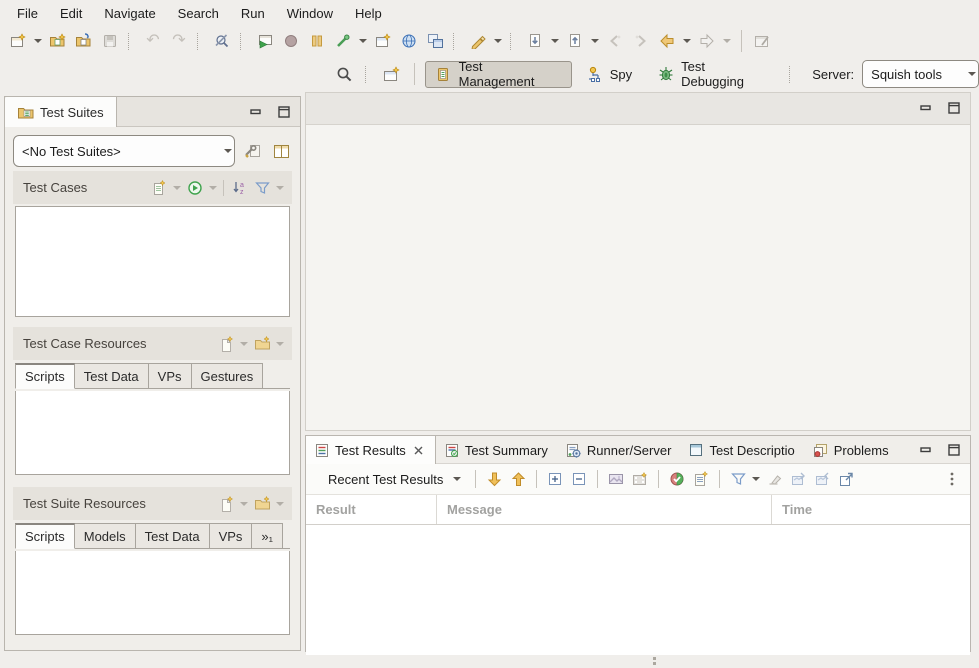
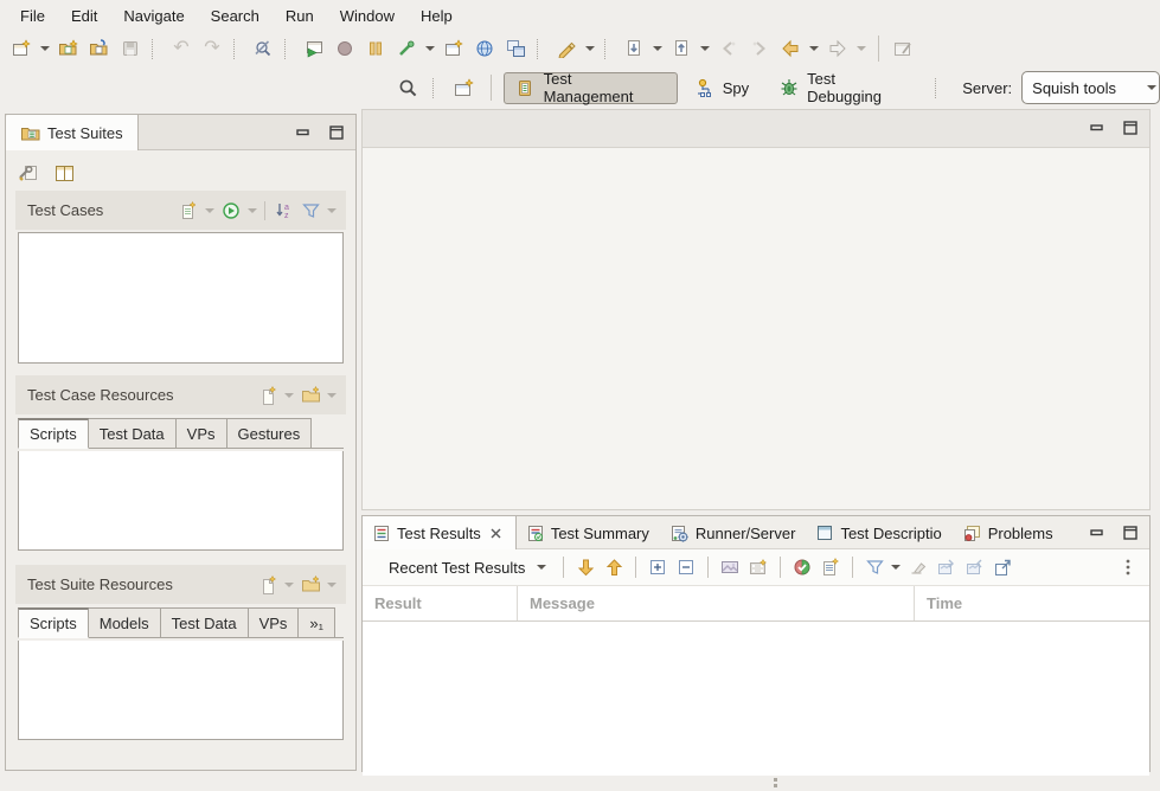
  File
  Edit
  Navigate
  Search
  Run
  Window
  Help
  ↶
  ↷
  Test Management
  Spy
  Test Debugging
  Server:
  Squish tools
  Test Suites
- <No Test Suites>
  Test Cases
  Test Case Resources
  Scripts
  Test Data
  VPs
  Gestures
  Test Suite Resources
  Scripts
  Models
  Test Data
  VPs
  »₁
  Test Results
  Test Summary
  Runner/Server
  Test Descriptio
  Problems
  Recent Test Results
  Result
  Message
  Time
